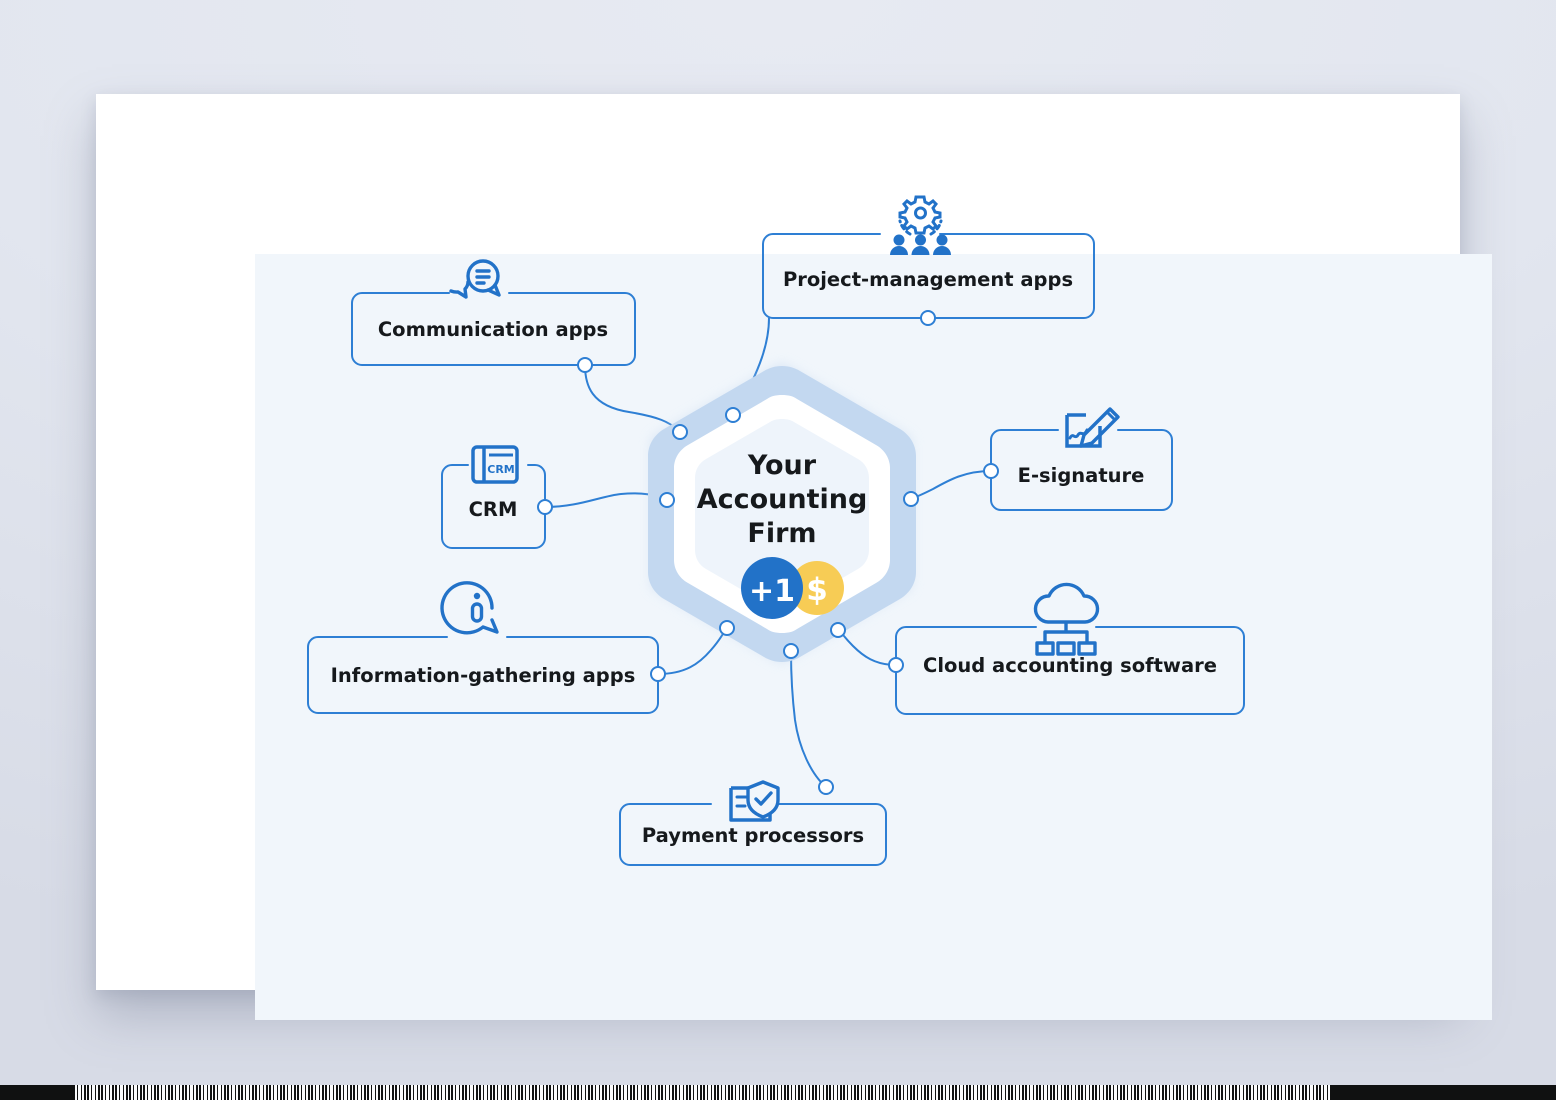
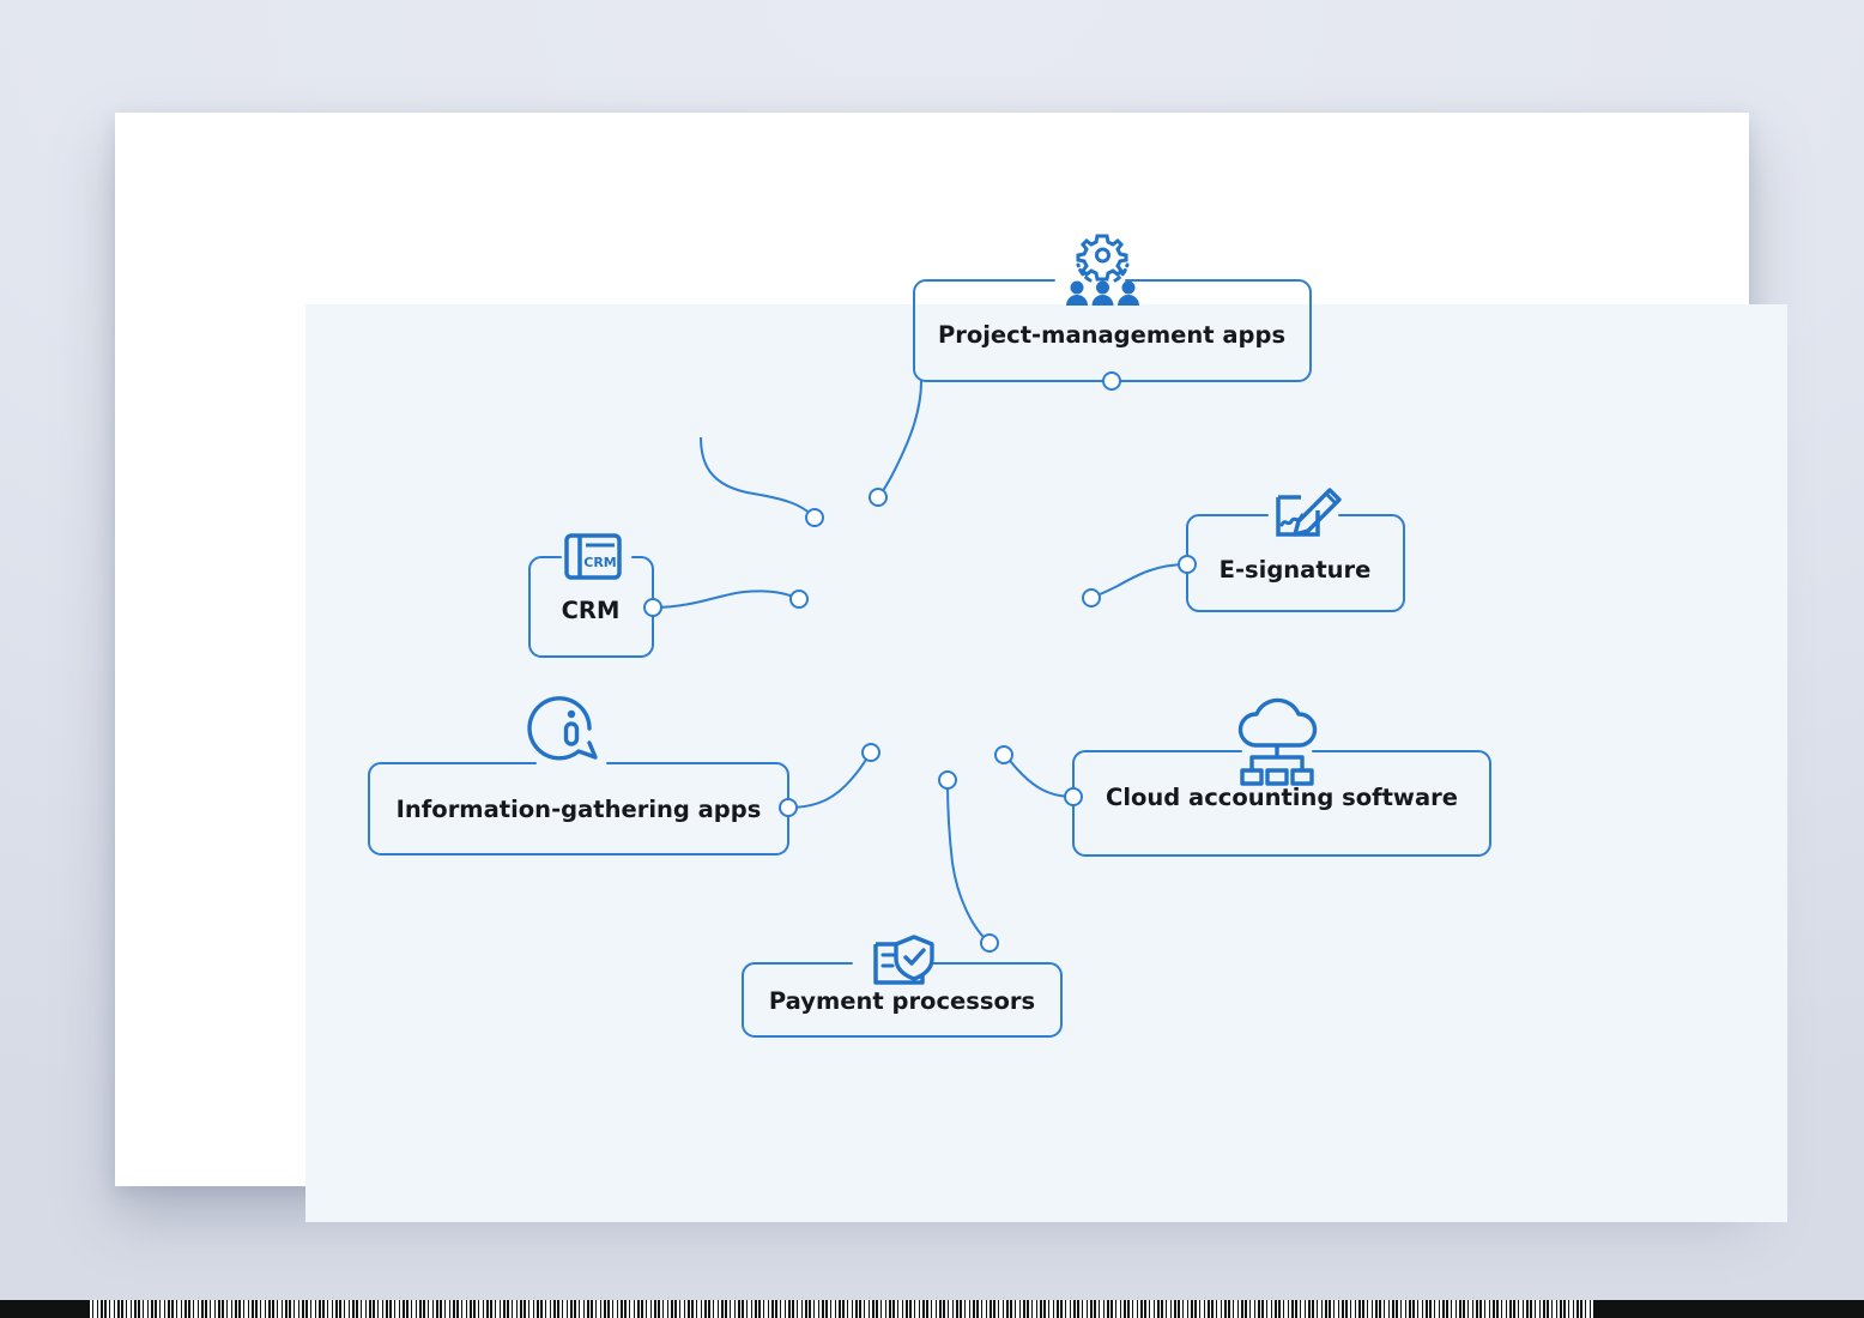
- Your
- Accounting
- Firm
- $
- +1
- Communication apps
  Project-management apps
  CRM
  CRM
  E-signature
  Information-gathering apps
  Cloud accounting software
  Payment processors
